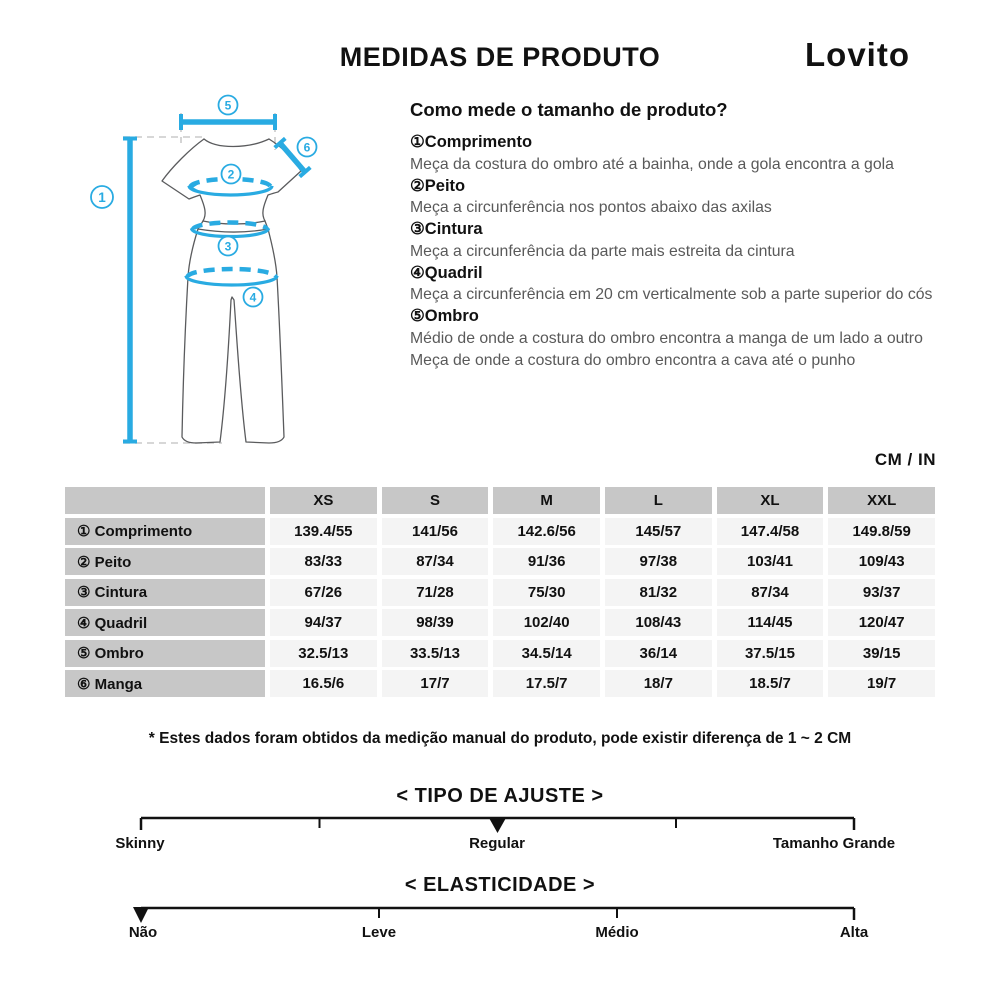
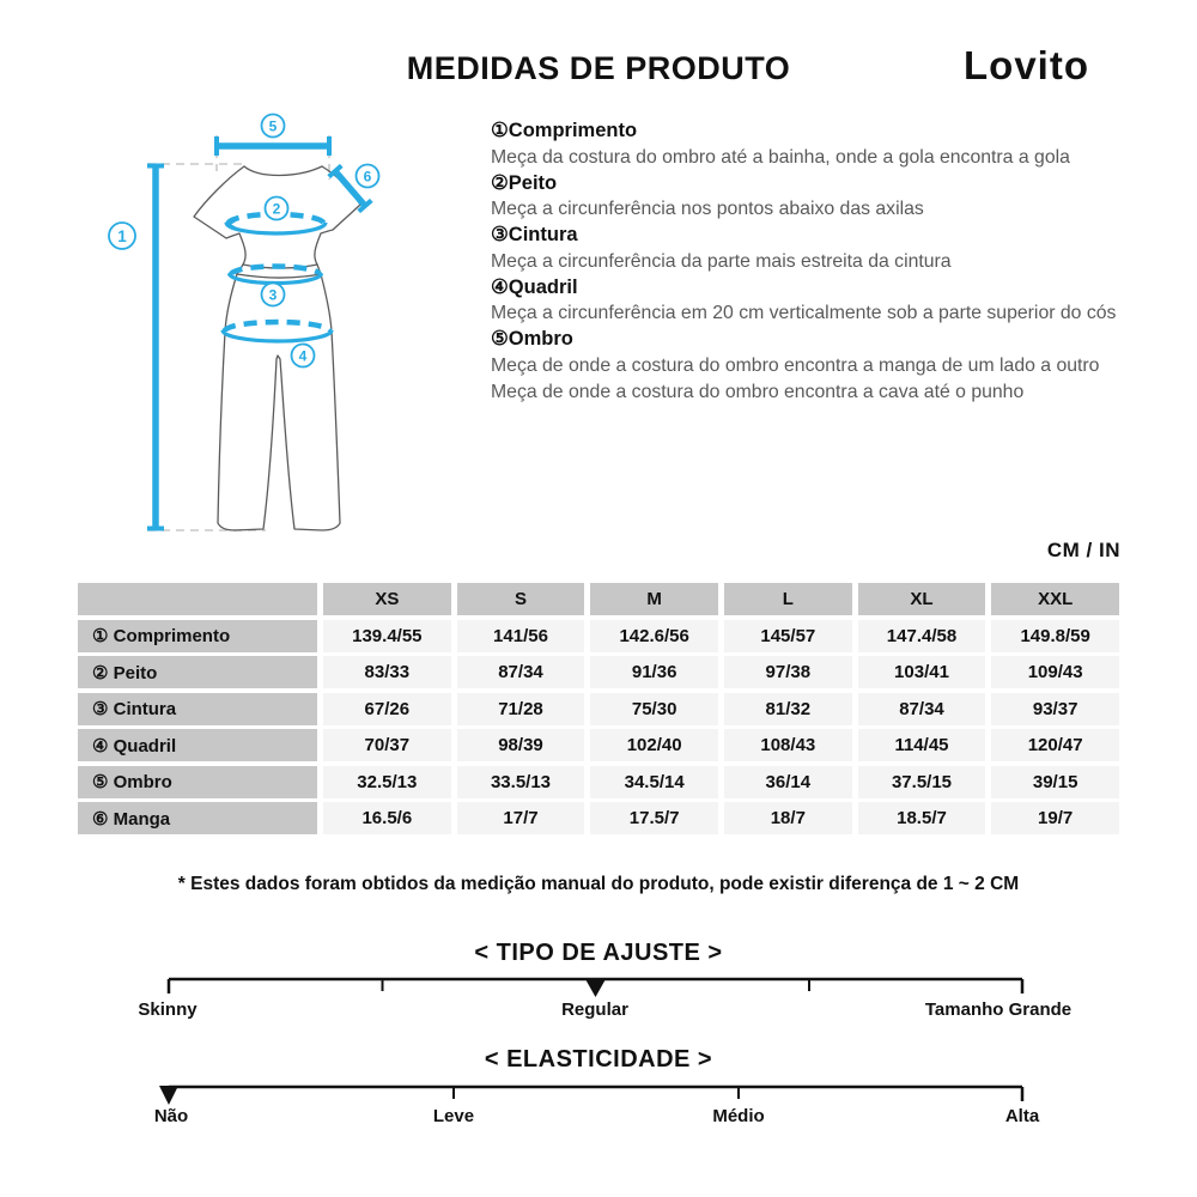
  MEDIDAS DE PRODUTO
  Lovito
  1
  2
  3
  4
  5
  6
- Como mede o tamanho de produto?
  ①Comprimento
  Meça da costura do ombro até a bainha, onde a gola encontra a gola
  ②Peito
  Meça a circunferência nos pontos abaixo das axilas
  ③Cintura
  Meça a circunferência da parte mais estreita da cintura
  ④Quadril
  Meça a circunferência em 20 cm verticalmente sob a parte superior do cós
  ⑤Ombro
- Médio de onde a costura do ombro encontra a manga de um lado a outro
+ Meça de onde a costura do ombro encontra a manga de um lado a outro
  Meça de onde a costura do ombro encontra a cava até o punho
  CM / IN
  XS
  S
  M
  L
  XL
  XXL
  ① Comprimento
  139.4/55
  141/56
  142.6/56
  145/57
  147.4/58
  149.8/59
  ② Peito
  83/33
  87/34
  91/36
  97/38
  103/41
  109/43
  ③ Cintura
  67/26
  71/28
  75/30
  81/32
  87/34
  93/37
  ④ Quadril
- 94/37
+ 70/37
  98/39
  102/40
  108/43
  114/45
  120/47
  ⑤ Ombro
  32.5/13
  33.5/13
  34.5/14
  36/14
  37.5/15
  39/15
  ⑥ Manga
  16.5/6
  17/7
  17.5/7
  18/7
  18.5/7
  19/7
  * Estes dados foram obtidos da medição manual do produto, pode existir diferença de 1 ~ 2 CM
  < TIPO DE AJUSTE >
  Skinny
  Regular
  Tamanho Grande
  < ELASTICIDADE >
  Não
  Leve
  Médio
  Alta
